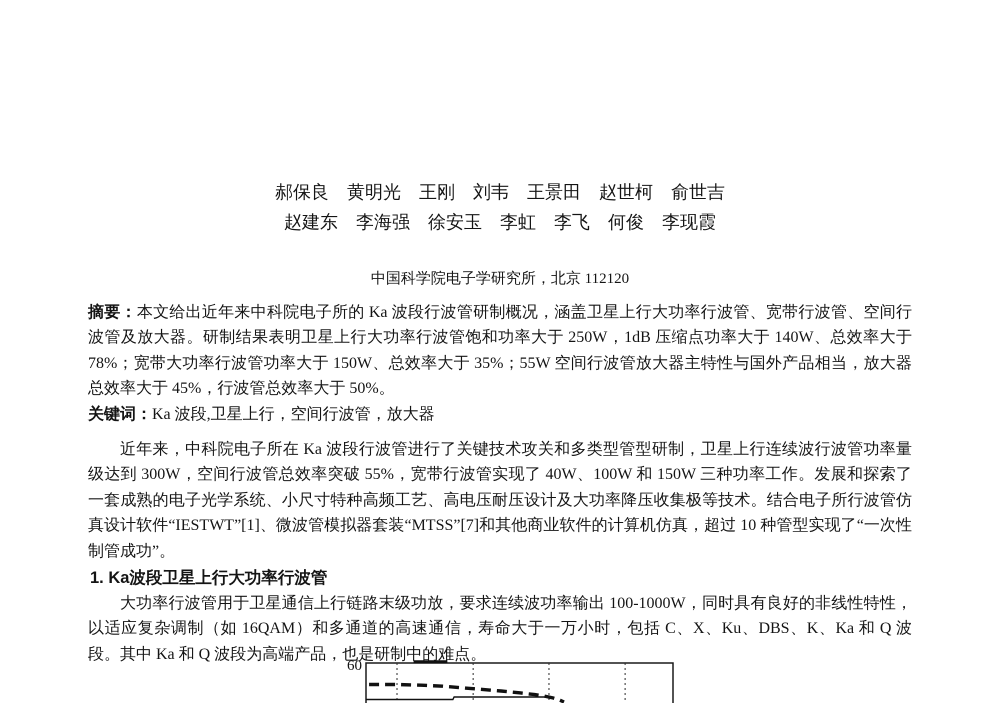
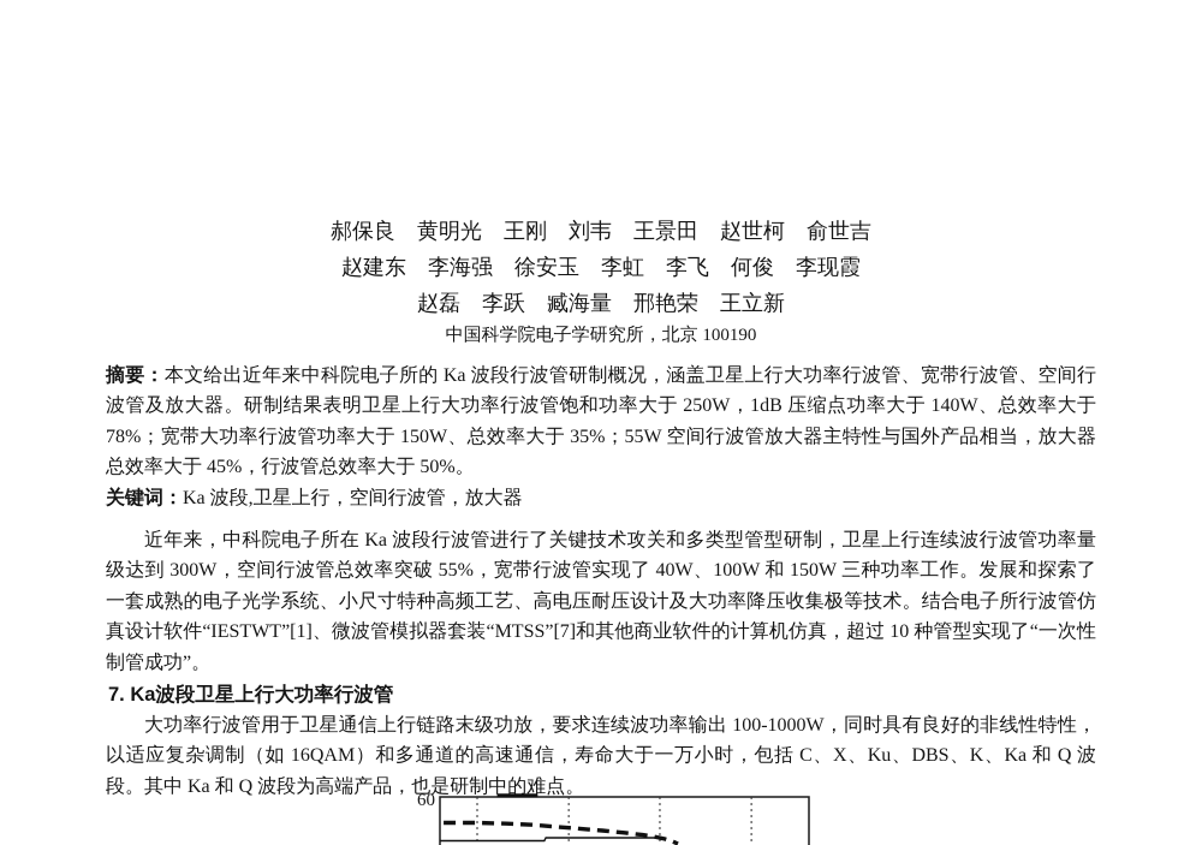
  郝保良 黄明光 王刚 刘韦 王景田 赵世柯 俞世吉
  赵建东 李海强 徐安玉 李虹 李飞 何俊 李现霞
+ 赵磊 李跃 臧海量 邢艳荣 王立新
- 中国科学院电子学研究所，北京 112120
+ 中国科学院电子学研究所，北京 100190
  摘要：本文给出近年来中科院电子所的 Ka 波段行波管研制概况，涵盖卫星上行大功率行波管、宽带行波管、空间行波管及放大器。研制结果表明卫星上行大功率行波管饱和功率大于 250W，1dB 压缩点功率大于 140W、总效率大于 78%；宽带大功率行波管功率大于 150W、总效率大于 35%；55W 空间行波管放大器主特性与国外产品相当，放大器总效率大于 45%，行波管总效率大于 50%。
  关键词：Ka 波段,卫星上行，空间行波管，放大器
  近年来，中科院电子所在 Ka 波段行波管进行了关键技术攻关和多类型管型研制，卫星上行连续波行波管功率量级达到 300W，空间行波管总效率突破 55%，宽带行波管实现了 40W、100W 和 150W 三种功率工作。发展和探索了一套成熟的电子光学系统、小尺寸特种高频工艺、高电压耐压设计及大功率降压收集极等技术。结合电子所行波管仿真设计软件“IESTWT”[1]、微波管模拟器套装“MTSS”[7]和其他商业软件的计算机仿真，超过 10 种管型实现了“一次性制管成功”。
- 1. Ka波段卫星上行大功率行波管
+ 7. Ka波段卫星上行大功率行波管
  大功率行波管用于卫星通信上行链路末级功放，要求连续波功率输出 100-1000W，同时具有良好的非线性特性，以适应复杂调制（如 16QAM）和多通道的高速通信，寿命大于一万小时，包括 C、X、Ku、DBS、K、Ka 和 Q 波段。其中 Ka 和 Q 波段为高端产品，也是研制中的难点。
  60
